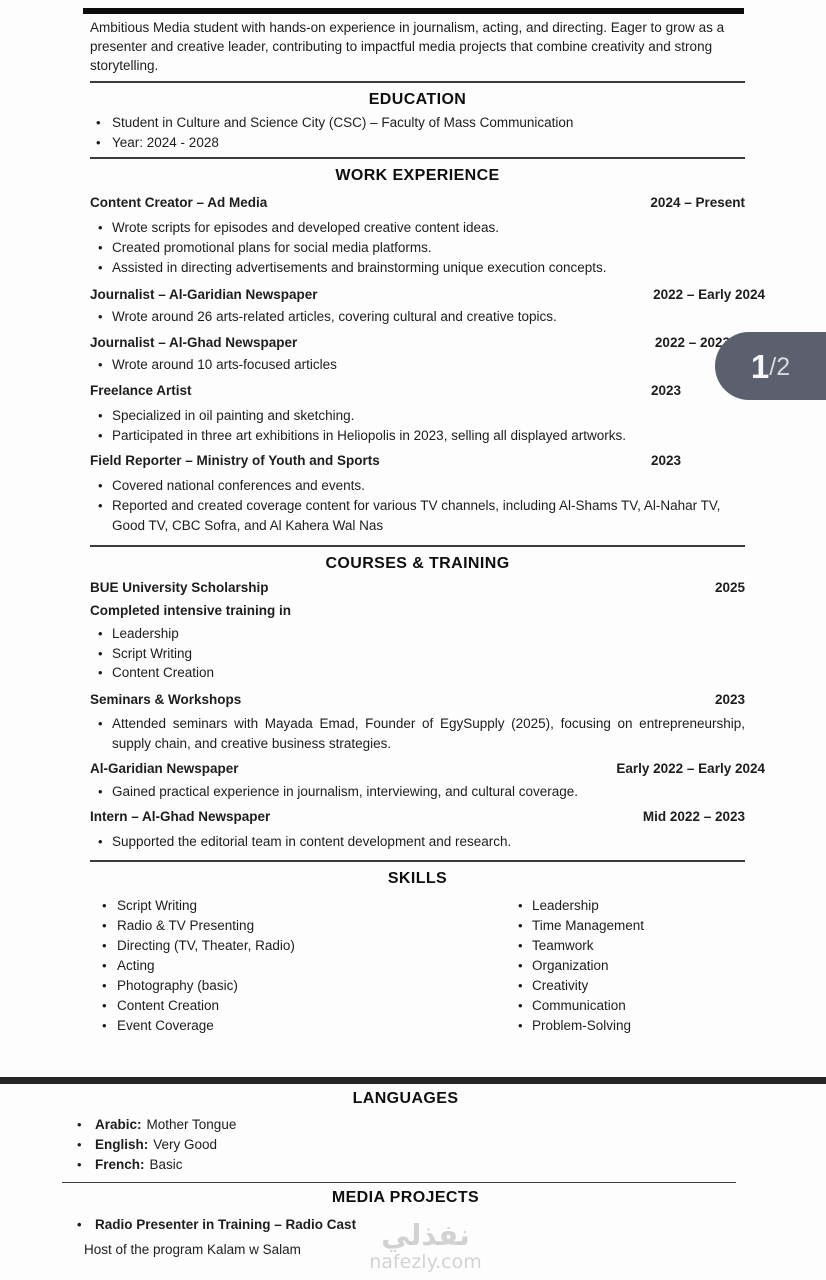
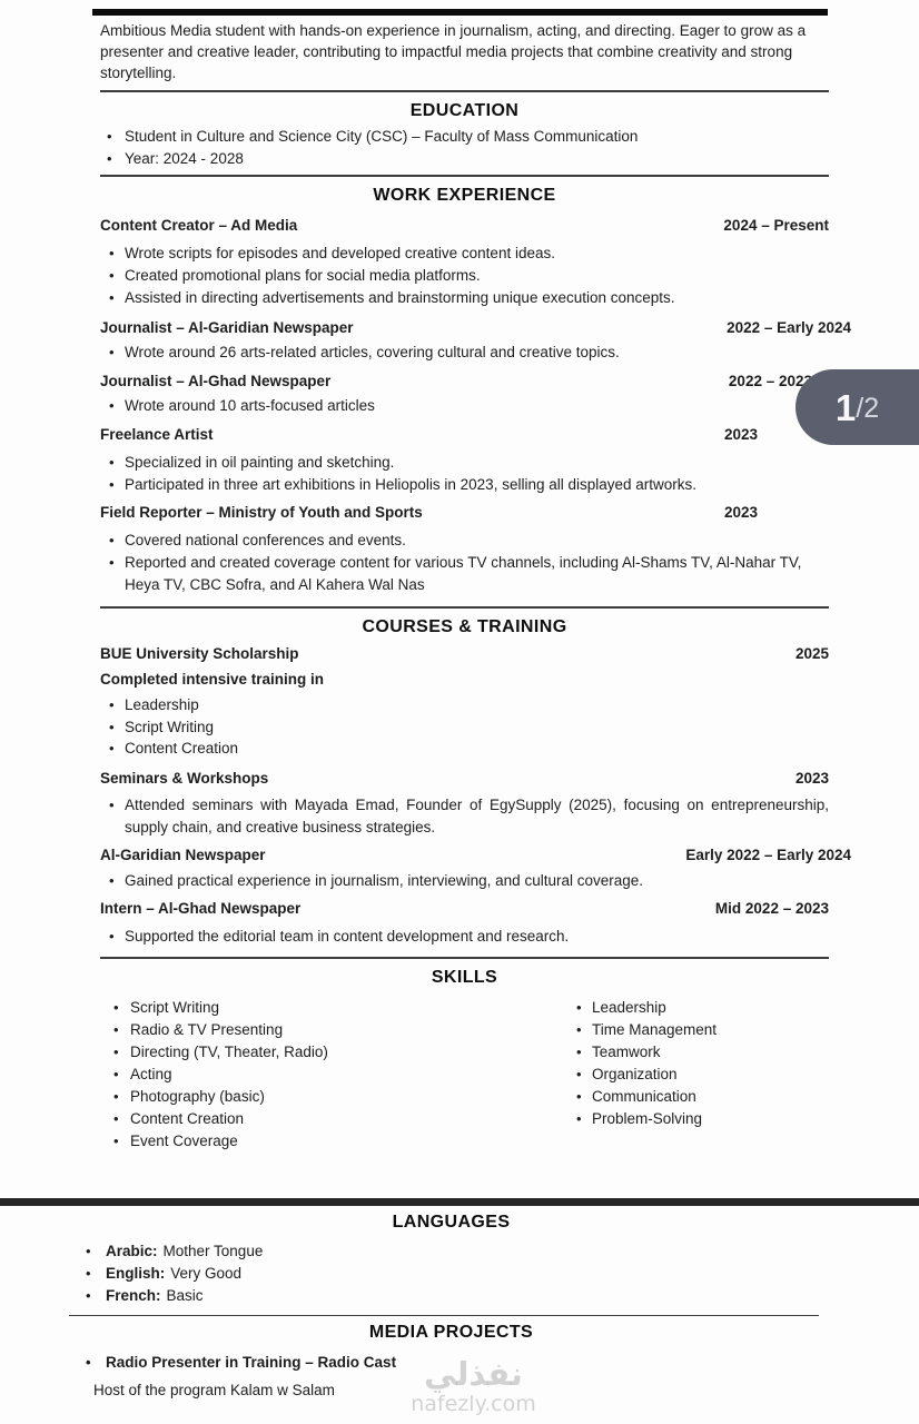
  Ambitious Media student with hands-on experience in journalism, acting, and directing. Eager to grow as a presenter and creative leader, contributing to impactful media projects that combine creativity and strong storytelling.
  EDUCATION
  Student in Culture and Science City (CSC) – Faculty of Mass Communication
  Year: 2024 - 2028
  WORK EXPERIENCE
  Content Creator – Ad Media
  2024 – Present
  Wrote scripts for episodes and developed creative content ideas.
  Created promotional plans for social media platforms.
  Assisted in directing advertisements and brainstorming unique execution concepts.
  Journalist – Al-Garidian Newspaper
  2022 – Early 2024
  Wrote around 26 arts-related articles, covering cultural and creative topics.
  Journalist – Al-Ghad Newspaper
  2022 – 202
  Wrote around 10 arts-focused articles
  Freelance Artist
  2023
  Specialized in oil painting and sketching.
  Participated in three art exhibitions in Heliopolis in 2023, selling all displayed artworks.
  Field Reporter – Ministry of Youth and Sports
  2023
  Covered national conferences and events.
- Reported and created coverage content for various TV channels, including Al-Shams TV, Al-Nahar TV, Good TV, CBC Sofra, and Al Kahera Wal Nas
+ Reported and created coverage content for various TV channels, including Al-Shams TV, Al-Nahar TV, Heya TV, CBC Sofra, and Al Kahera Wal Nas
  COURSES & TRAINING
  BUE University Scholarship
  2025
  Completed intensive training in
  Leadership
  Script Writing
  Content Creation
  Seminars & Workshops
  2023
  Attended seminars with Mayada Emad, Founder of EgySupply (2025), focusing on entrepreneurship, supply chain, and creative business strategies.
  Al-Garidian Newspaper
  Early 2022 – Early 2024
  Gained practical experience in journalism, interviewing, and cultural coverage.
  Intern – Al-Ghad Newspaper
  Mid 2022 – 2023
  Supported the editorial team in content development and research.
  SKILLS
  Script Writing
  Radio & TV Presenting
  Directing (TV, Theater, Radio)
  Acting
  Photography (basic)
  Content Creation
  Event Coverage
  Leadership
  Time Management
  Teamwork
  Organization
- Creativity
  Communication
  Problem-Solving
  LANGUAGES
  Arabic: Mother Tongue
  English: Very Good
  French: Basic
  MEDIA PROJECTS
  Radio Presenter in Training – Radio Cast
  Host of the program Kalam w Salam
  1
  /
  2
  نفذلي
  nafezly.com
